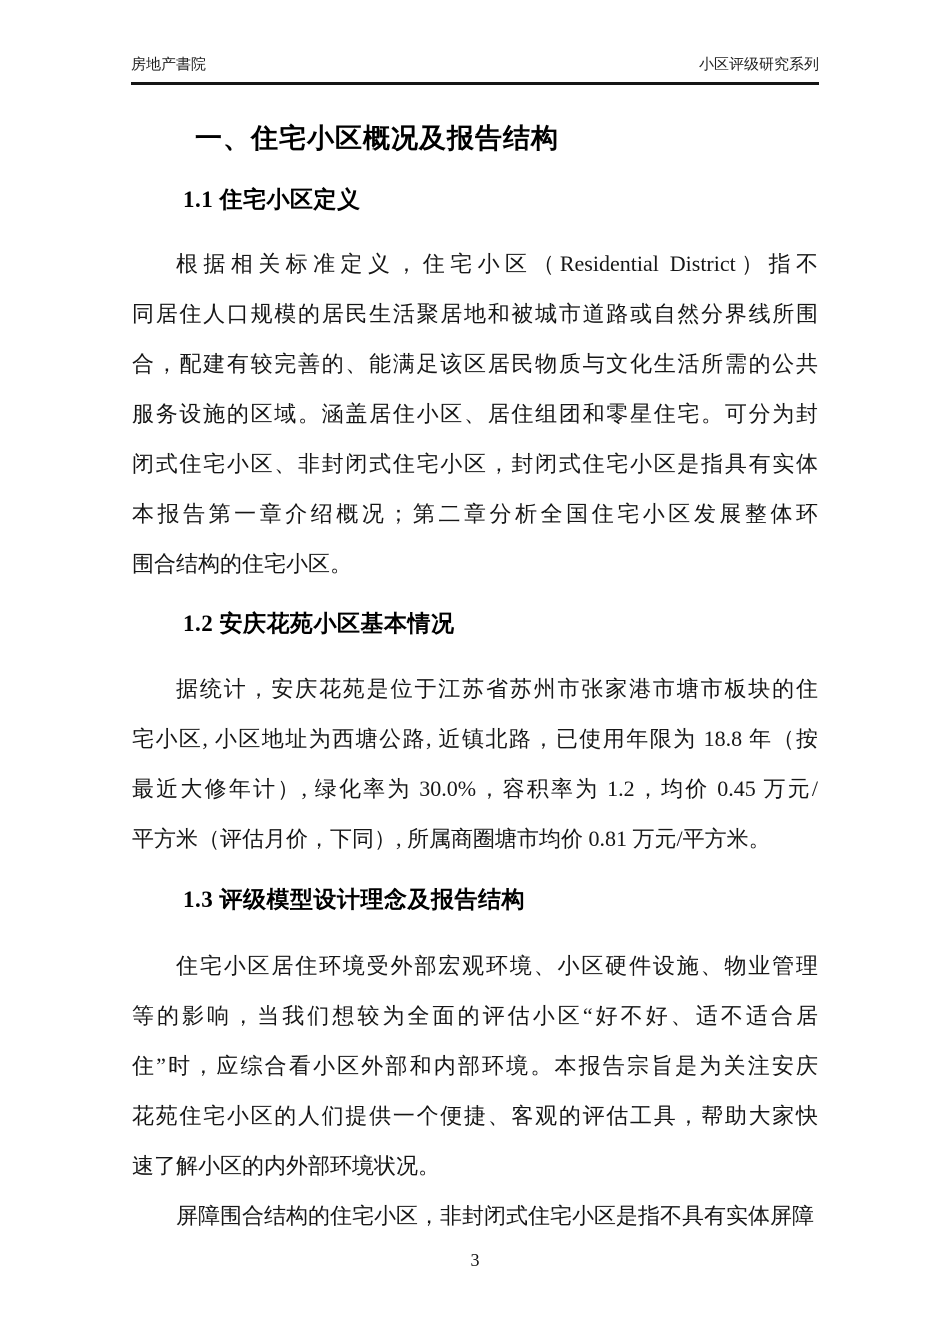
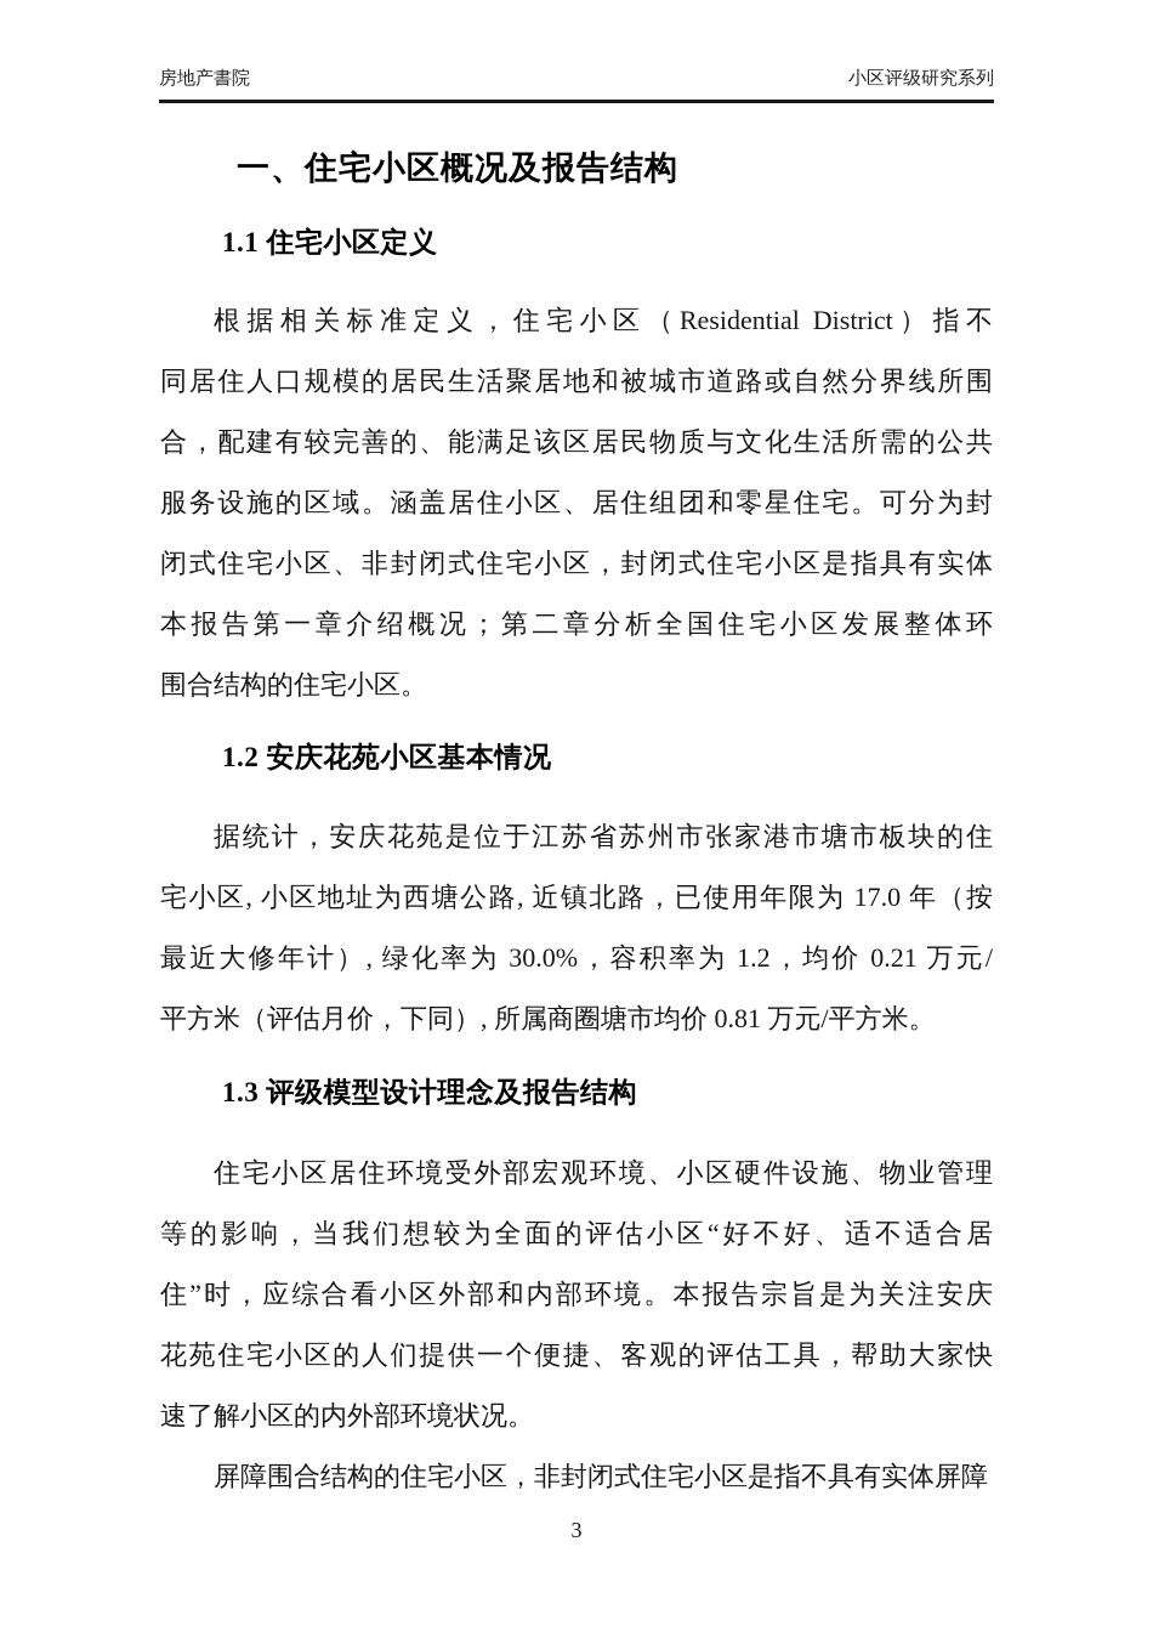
  房地产書院
  小区评级研究系列
  一、住宅小区概况及报告结构
  1.1 住宅小区定义
  根据相关标准定义，住宅小区（Residential District）指不
  同居住人口规模的居民生活聚居地和被城市道路或自然分界线所围
  合，配建有较完善的、能满足该区居民物质与文化生活所需的公共
  服务设施的区域。涵盖居住小区、居住组团和零星住宅。可分为封
  闭式住宅小区、非封闭式住宅小区，封闭式住宅小区是指具有实体
  本报告第一章介绍概况；第二章分析全国住宅小区发展整体环
  围合结构的住宅小区。
  1.2 安庆花苑小区基本情况
  据统计，安庆花苑是位于江苏省苏州市张家港市塘市板块的住
- 宅小区, 小区地址为西塘公路, 近镇北路，已使用年限为 18.8 年（按
+ 宅小区, 小区地址为西塘公路, 近镇北路，已使用年限为 17.0 年（按
- 最近大修年计）, 绿化率为 30.0%，容积率为 1.2，均价 0.45 万元/
+ 最近大修年计）, 绿化率为 30.0%，容积率为 1.2，均价 0.21 万元/
  平方米（评估月价，下同）, 所属商圈塘市均价 0.81 万元/平方米。
  1.3 评级模型设计理念及报告结构
  住宅小区居住环境受外部宏观环境、小区硬件设施、物业管理
  等的影响，当我们想较为全面的评估小区“好不好、适不适合居
  住”时，应综合看小区外部和内部环境。本报告宗旨是为关注安庆
  花苑住宅小区的人们提供一个便捷、客观的评估工具，帮助大家快
  速了解小区的内外部环境状况。
  屏障围合结构的住宅小区，非封闭式住宅小区是指不具有实体屏障
  3
